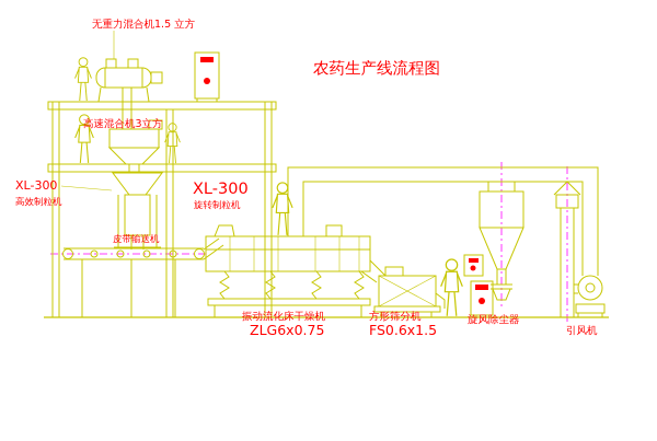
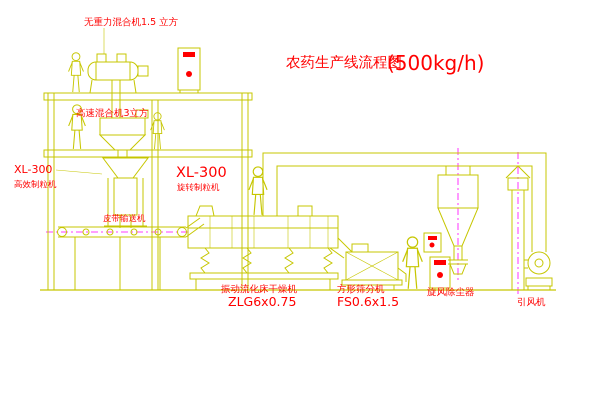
  农药生产线流程图
+ (500kg/h)
  无重力混合机1.5 立方
  高速混合机3立方
  XL-300
  高效制粒机
  XL-300
  旋转制粒机
  皮带输送机
  振动流化床干燥机
  ZLG6x0.75
  方形筛分机
  FS0.6x1.5
  旋风除尘器
  引风机
